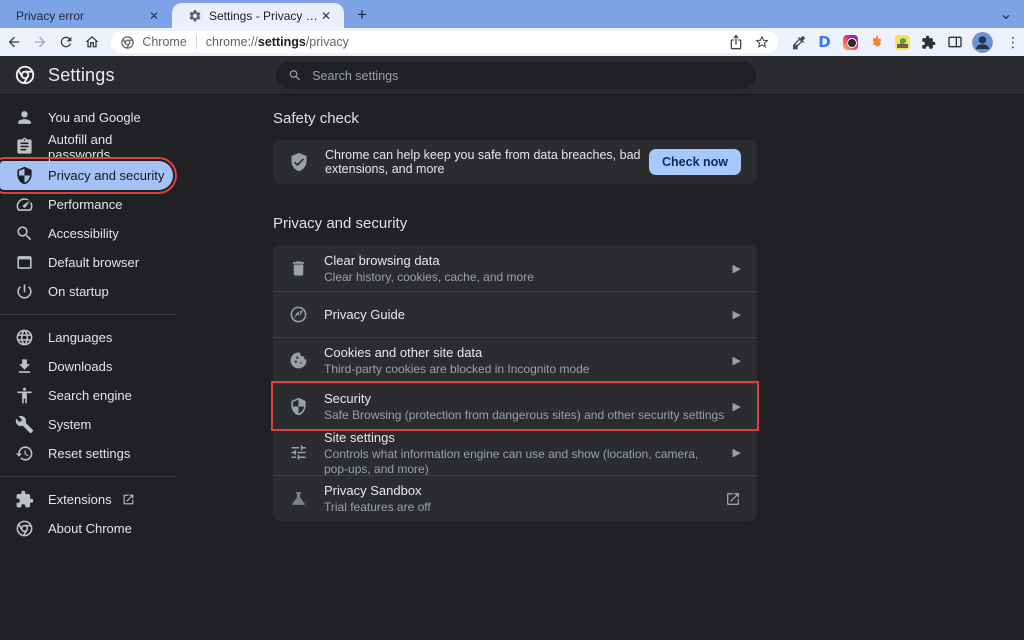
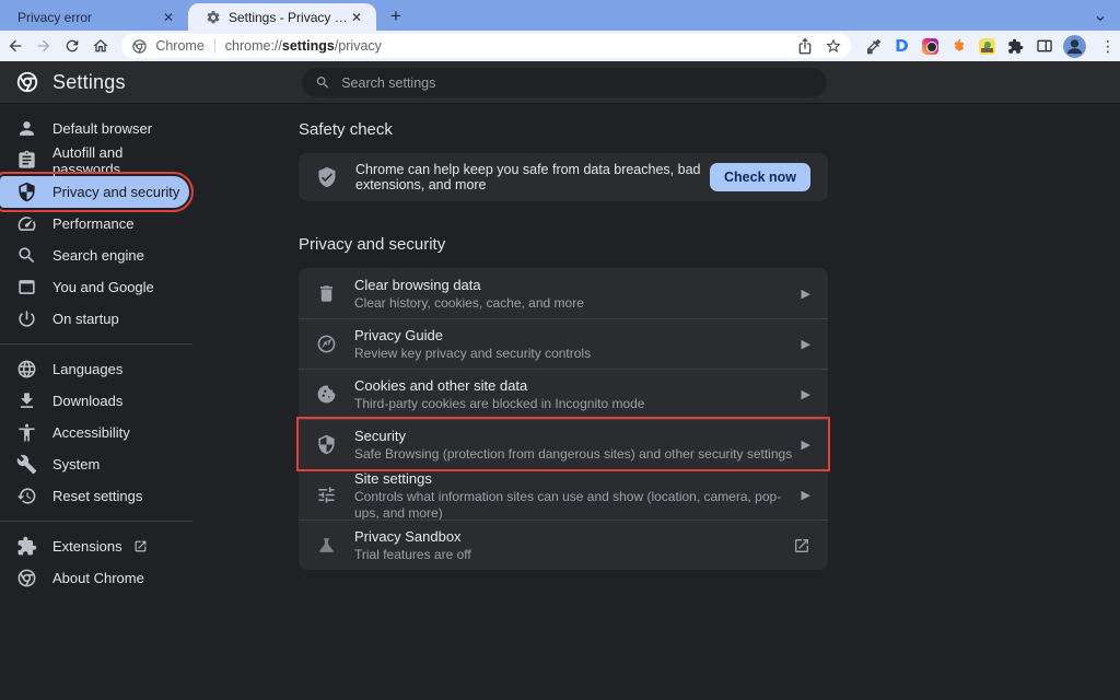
  Privacy error
  ✕
  ✕
  +
  ⌄
  Chrome
  chrome://settings/privacy
  D
  ⋮
  Settings
  Search settings
- You and Google
+ Default browser
  Autofill and passwords
  Privacy and security
  Performance
- Accessibility
+ Search engine
- Default browser
+ You and Google
  On startup
  Languages
  Downloads
- Search engine
+ Accessibility
  System
  Reset settings
  Extensions
  About Chrome
  Safety check
  Chrome can help keep you safe from data breaches, bad extensions, and more
  Check now
  Privacy and security
  Clear browsing data
  Clear history, cookies, cache, and more
  ▶
  Privacy Guide
+ Review key privacy and security controls
  ▶
  Cookies and other site data
  Third-party cookies are blocked in Incognito mode
  ▶
  Security
  Safe Browsing (protection from dangerous sites) and other security settings
  ▶
  Site settings
- Controls what information engine can use and show (location, camera, pop-ups, and more)
+ Controls what information sites can use and show (location, camera, pop-ups, and more)
  ▶
  Privacy Sandbox
  Trial features are off
